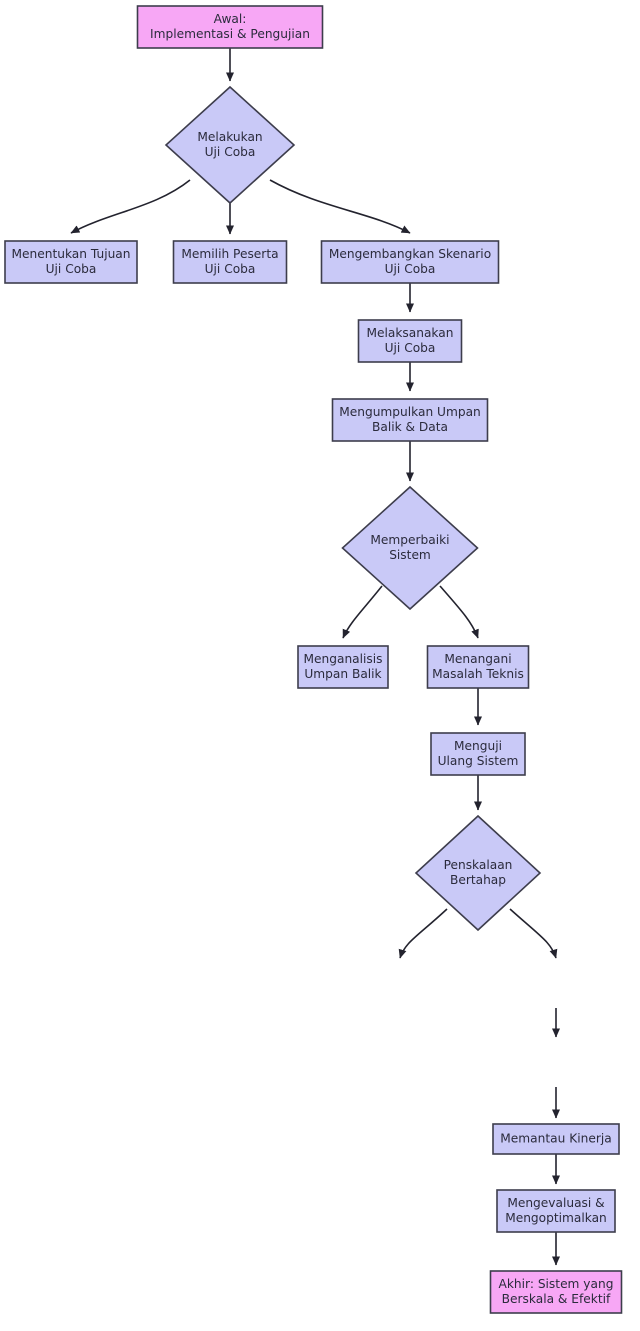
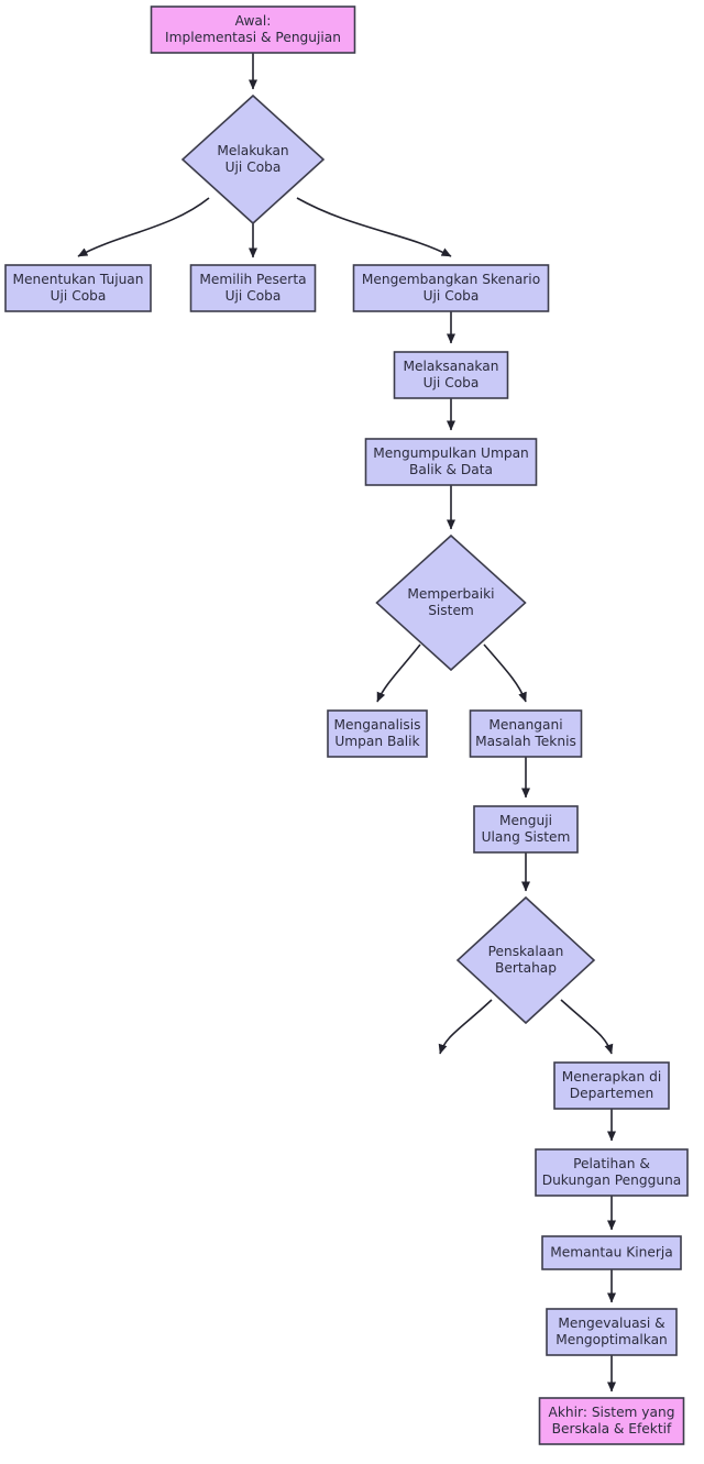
  Awal:
  Implementasi & Pengujian
  Melakukan
  Uji Coba
  Menentukan Tujuan
  Uji Coba
  Memilih Peserta
  Uji Coba
  Mengembangkan Skenario
  Uji Coba
  Melaksanakan
  Uji Coba
  Mengumpulkan Umpan
  Balik & Data
  Memperbaiki
  Sistem
  Menganalisis
  Umpan Balik
  Menangani
  Masalah Teknis
  Menguji
  Ulang Sistem
  Penskalaan
  Bertahap
+ Menerapkan di
+ Departemen
+ Pelatihan &
+ Dukungan Pengguna
  Memantau Kinerja
  Mengevaluasi &
  Mengoptimalkan
  Akhir: Sistem yang
  Berskala & Efektif
